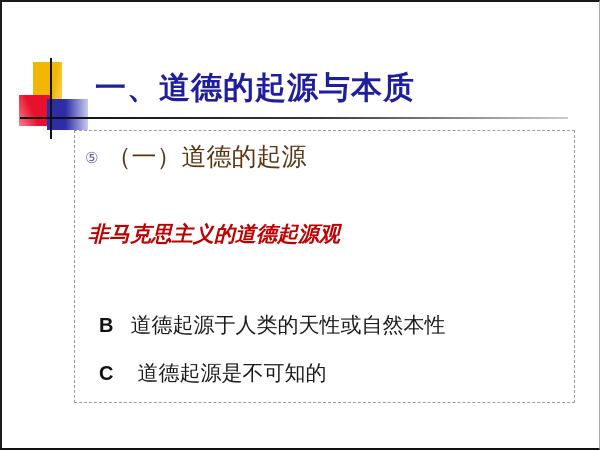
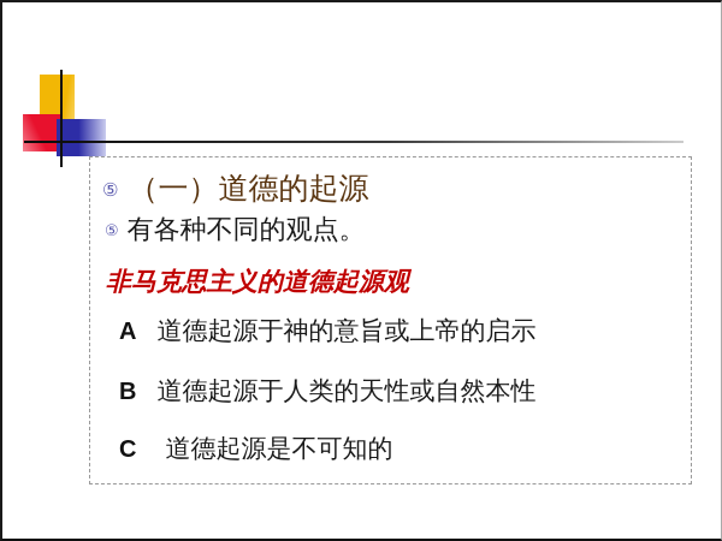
- 一、道德的起源与本质
  ⑤ （一）道德的起源
+ ⑤ 有各种不同的观点。
  非马克思主义的道德起源观
+ A 道德起源于神的意旨或上帝的启示
  B 道德起源于人类的天性或自然本性
  C 道德起源是不可知的
